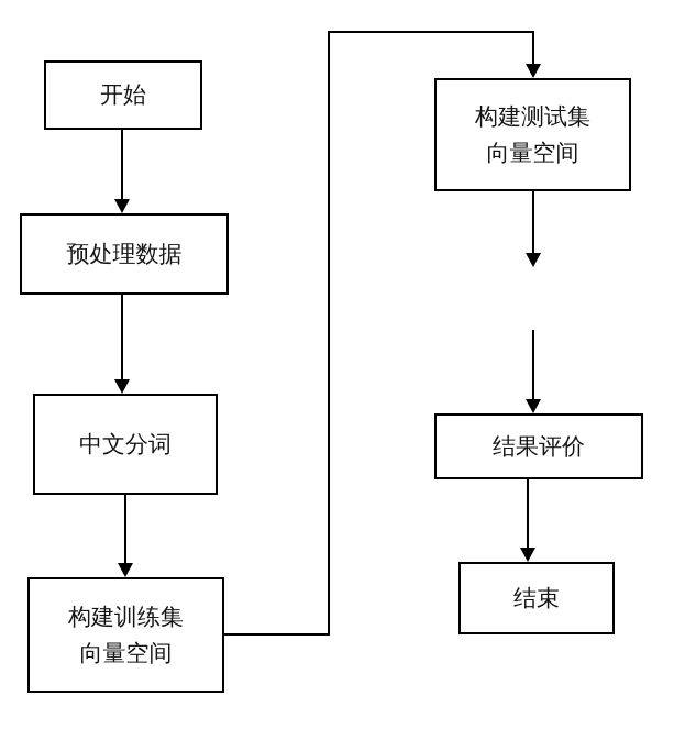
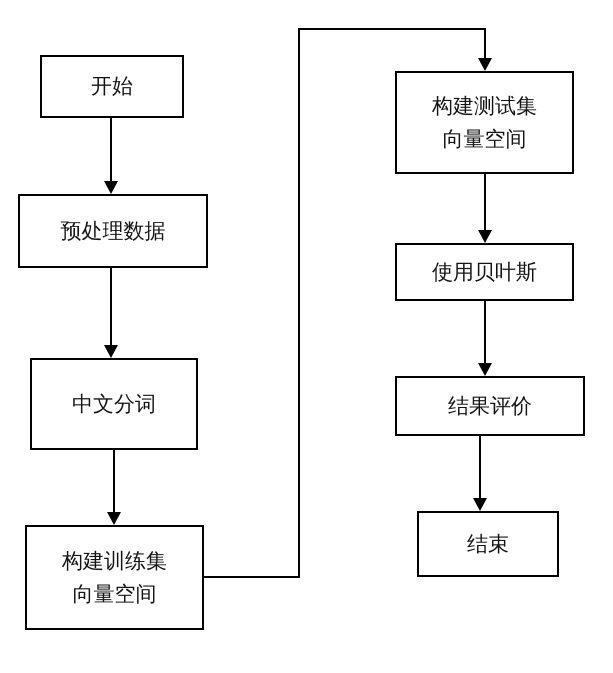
  开始
  预处理数据
  中文分词
  构建训练集
  向量空间
  构建测试集
  向量空间
+ 使用贝叶斯
  结果评价
  结束
